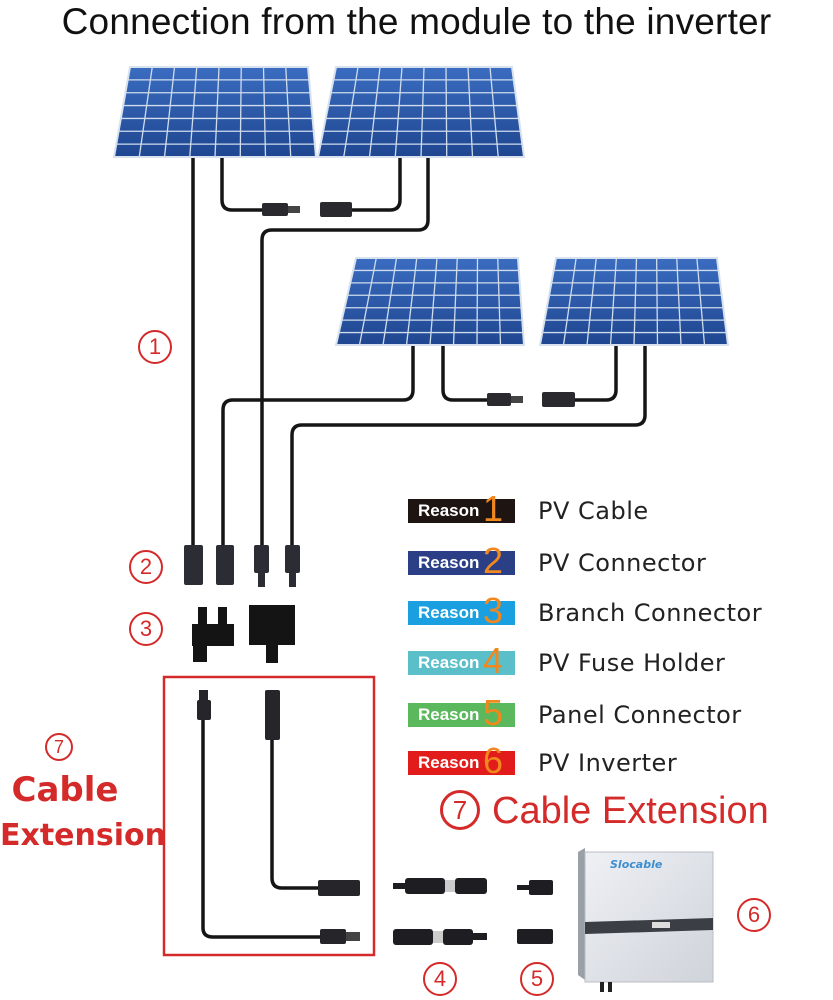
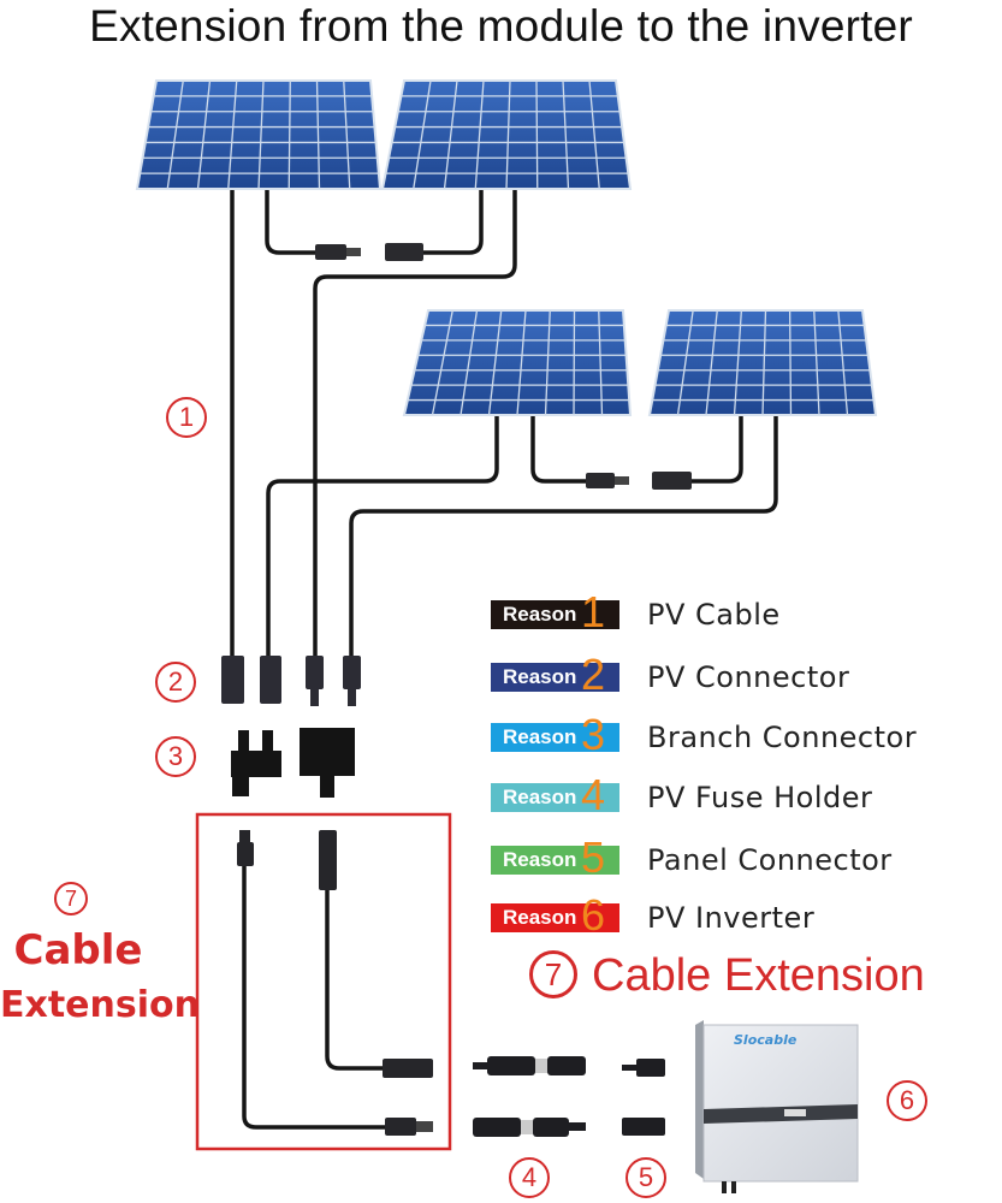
- Connection from the module to the inverter
+ Extension from the module to the inverter
  Slocable
  1
  2
  3
  4
  5
  6
  7
  Cable
  Extension
  7 Cable Extension
  Reason
  1
  PV Cable
  Reason
  2
  PV Connector
  Reason
  3
  Branch Connector
  Reason
  4
  PV Fuse Holder
  Reason
  5
  Panel Connector
  Reason
  6
  PV Inverter
